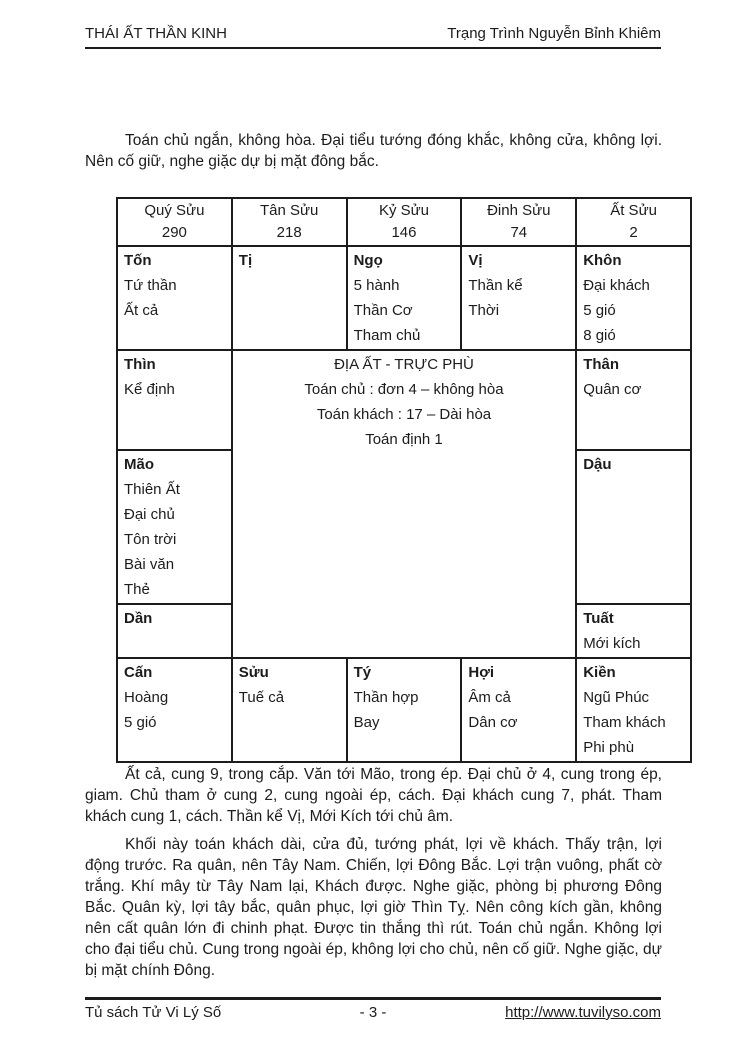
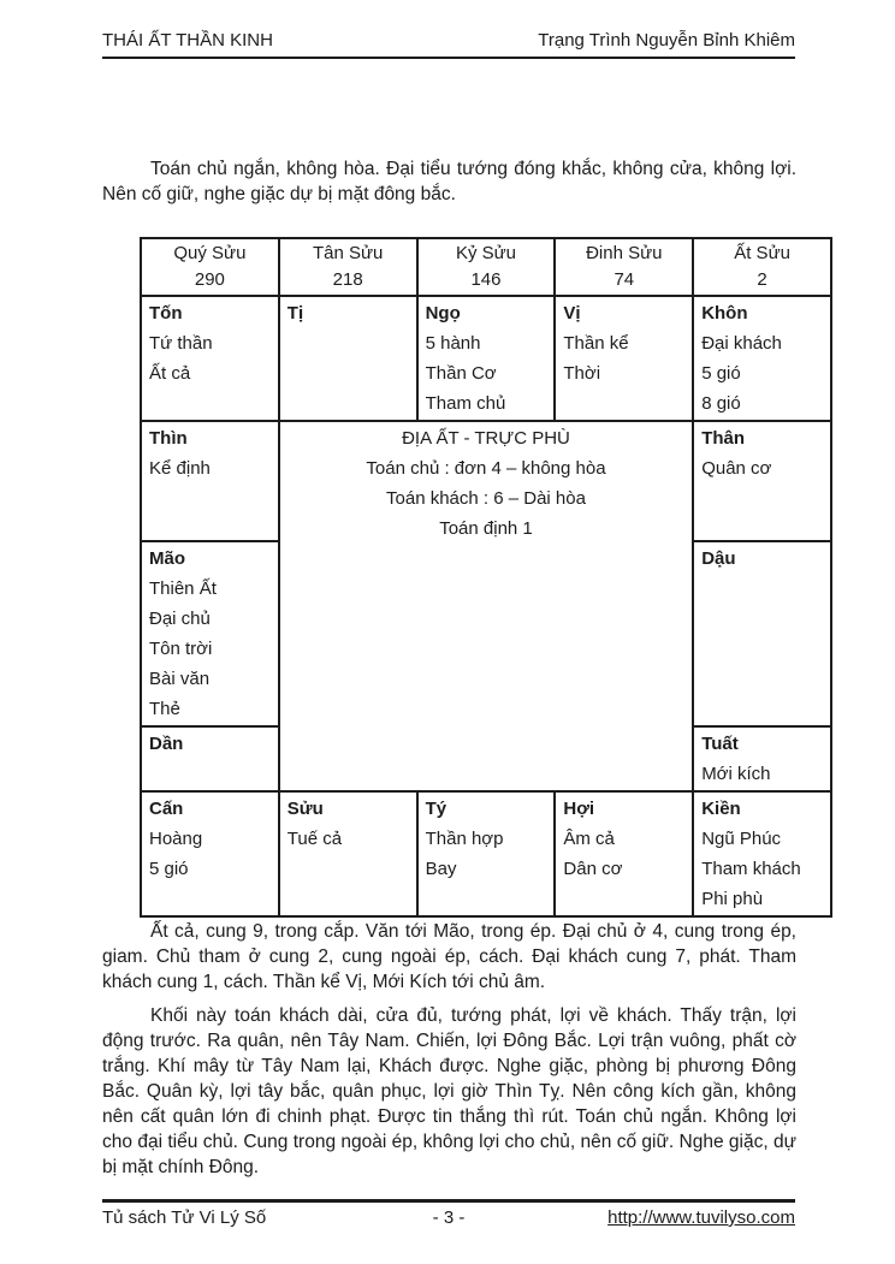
  THÁI ẤT THẦN KINH
  Trạng Trình Nguyễn Bỉnh Khiêm
  Toán chủ ngắn, không hòa. Đại tiểu tướng đóng khắc, không cửa, không lợi. Nên cố giữ, nghe giặc dự bị mặt đông bắc.
  Quý Sửu 290	Tân Sửu 218	Kỷ Sửu 146	Đinh Sửu 74	Ất Sửu 2
  Tốn Tứ thầnẤt cả	Tị	Ngọ 5 hànhThần CơTham chủ	Vị Thần kểThời	Khôn Đại khách5 gió8 gió
- Thìn Kể định	ĐỊA ẤT - TRỰC PHÙ Toán chủ : đơn 4 – không hòaToán khách : 17 – Dài hòaToán định 1	Thân Quân cơ
+ Thìn Kể định	ĐỊA ẤT - TRỰC PHÙ Toán chủ : đơn 4 – không hòaToán khách : 6 – Dài hòaToán định 1	Thân Quân cơ
  Mão Thiên ẤtĐại chủTôn trờiBài vănThẻ	Dậu
  Dần	Tuất Mới kích
  Cấn Hoàng5 gió	Sửu Tuế cả	Tý Thần hợpBay	Hợi Âm cảDân cơ	Kiền Ngũ PhúcTham kháchPhi phù
  Ất cả, cung 9, trong cắp. Văn tới Mão, trong ép. Đại chủ ở 4, cung trong ép, giam. Chủ tham ở cung 2, cung ngoài ép, cách. Đại khách cung 7, phát. Tham khách cung 1, cách. Thần kể Vị, Mới Kích tới chủ âm.
  Khối này toán khách dài, cửa đủ, tướng phát, lợi về khách. Thấy trận, lợi động trước. Ra quân, nên Tây Nam. Chiến, lợi Đông Bắc. Lợi trận vuông, phất cờ trắng. Khí mây từ Tây Nam lại, Khách được. Nghe giặc, phòng bị phương Đông Bắc. Quân kỳ, lợi tây bắc, quân phục, lợi giờ Thìn Tỵ. Nên công kích gần, không nên cất quân lớn đi chinh phạt. Được tin thắng thì rút. Toán chủ ngắn. Không lợi cho đại tiểu chủ. Cung trong ngoài ép, không lợi cho chủ, nên cố giữ. Nghe giặc, dự bị mặt chính Đông.
  Tủ sách Tử Vi Lý Số
  - 3 -
  http://www.tuvilyso.com
